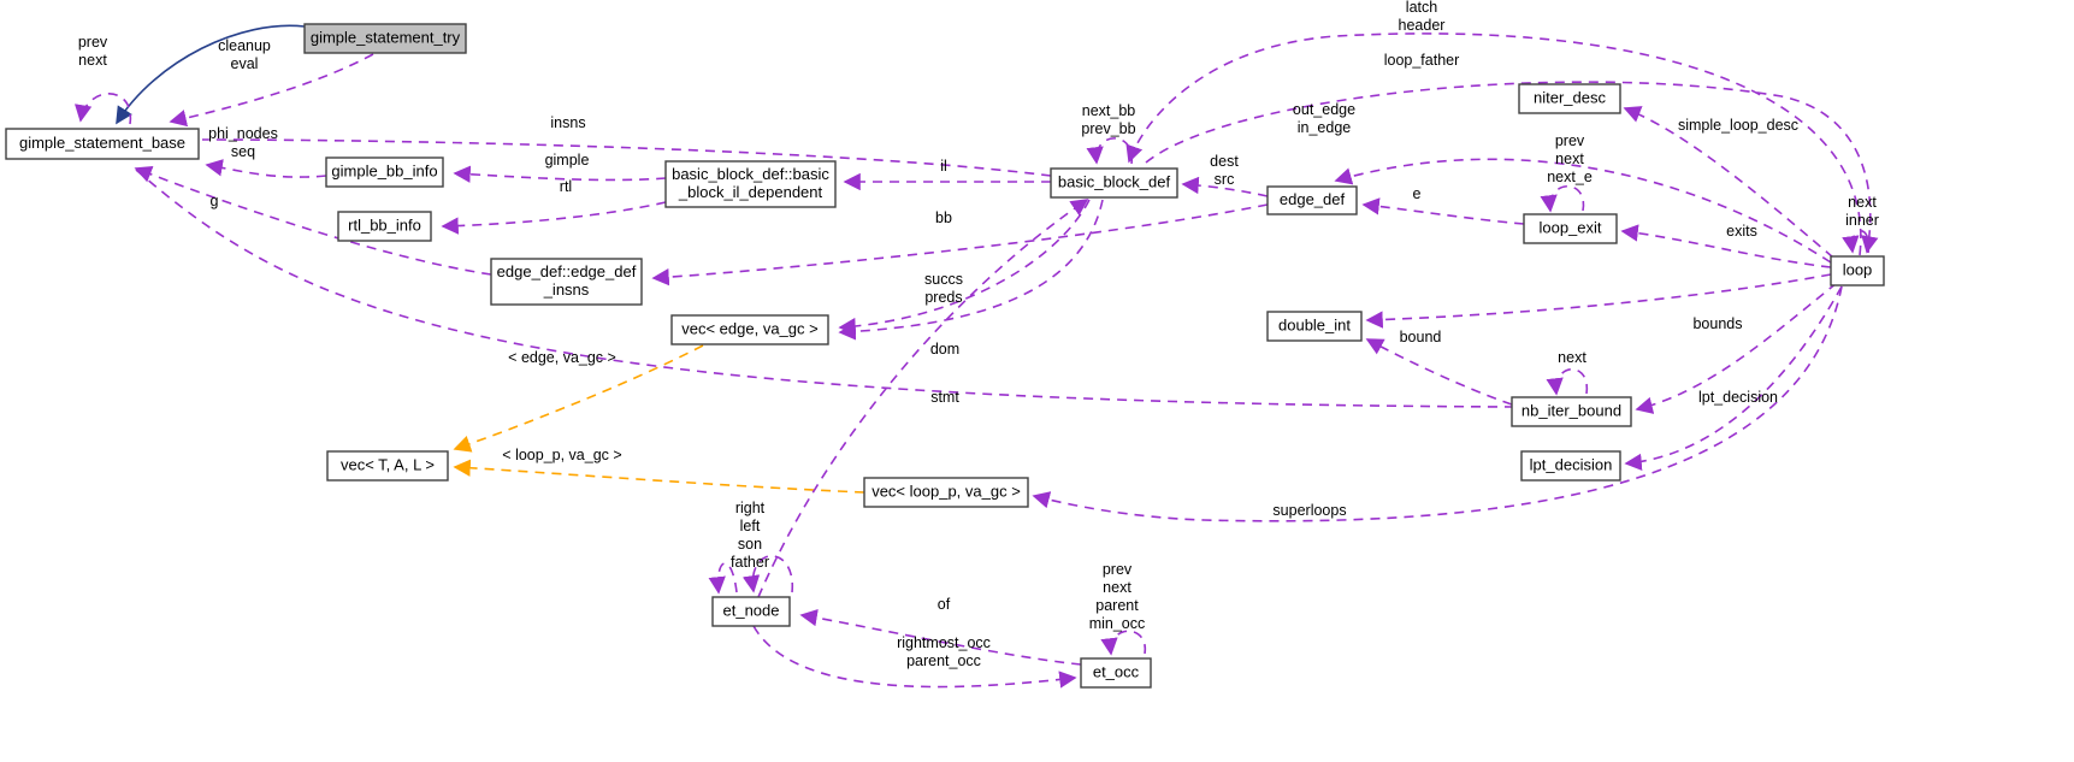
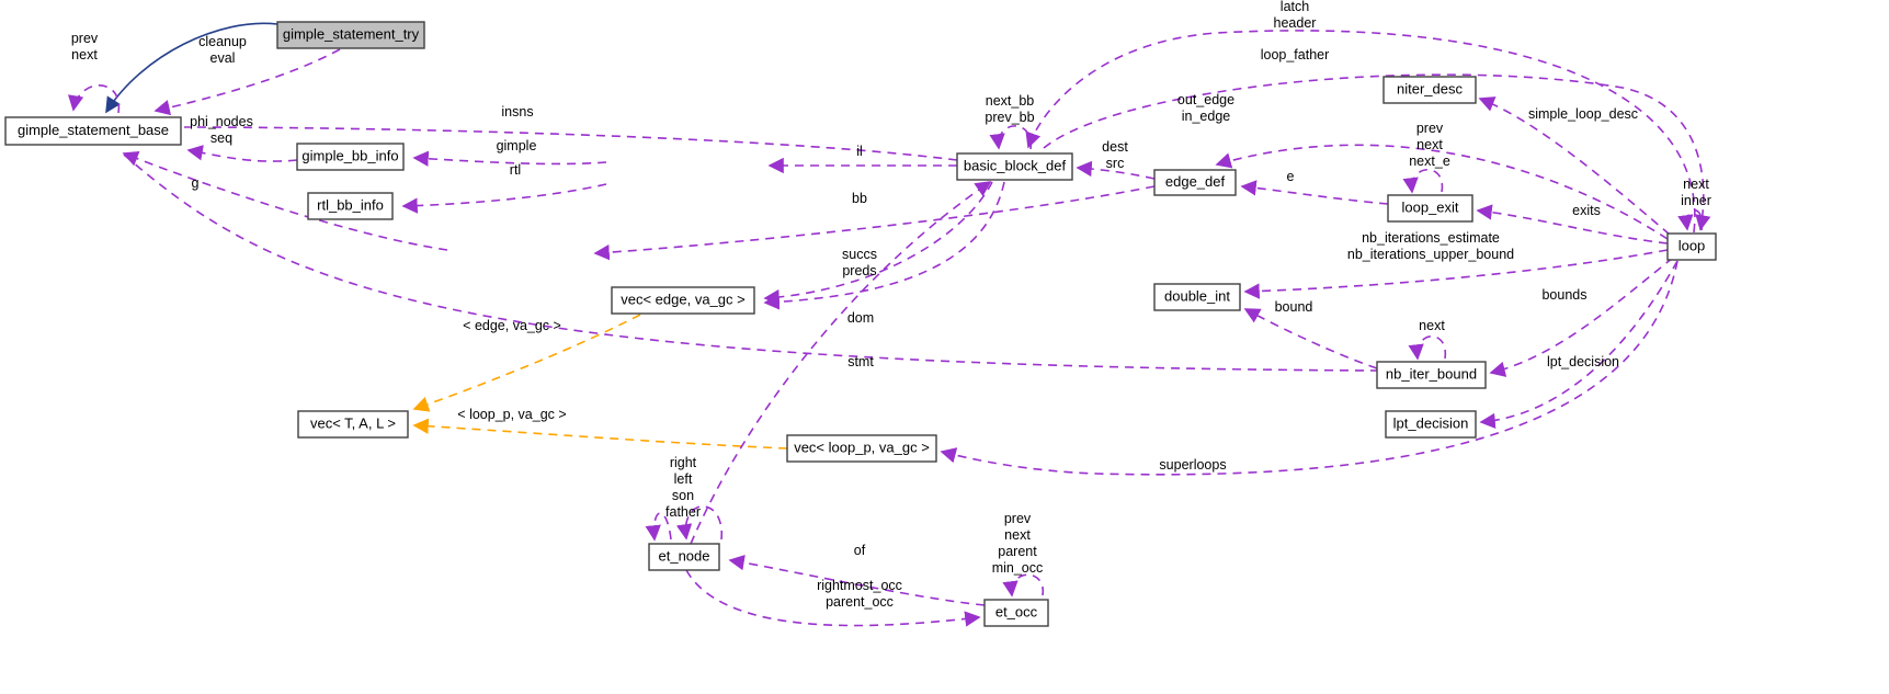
  gimple_statement_base
  gimple_statement_try
  gimple_bb_info
  rtl_bb_info
- edge_def::edge_def
- _insns
- basic_block_def::basic
- _block_il_dependent
  vec< edge, va_gc >
  vec< T, A, L >
  vec< loop_p, va_gc >
  basic_block_def
  edge_def
  niter_desc
  loop_exit
  double_int
  nb_iter_bound
  lpt_decision
  loop
  et_node
  et_occ
  prev
  next
  cleanup
  eval
  phi_nodes
  seq
  g
  insns
  gimple
  rtl
  il
  bb
  succs
  preds
  dom
  stmt
  < edge, va_gc >
  < loop_p, va_gc >
  next_bb
  prev_bb
  dest
  src
  latch
  header
  loop_father
  out_edge
  in_edge
  e
  prev
  next
  next_e
  simple_loop_desc
  exits
  next
  inner
+ nb_iterations_estimate
+ nb_iterations_upper_bound
  bound
  bounds
  next
  lpt_decision
  superloops
  right
  left
  son
  father
  of
  prev
  next
  parent
  min_occ
  rightmost_occ
  parent_occ
